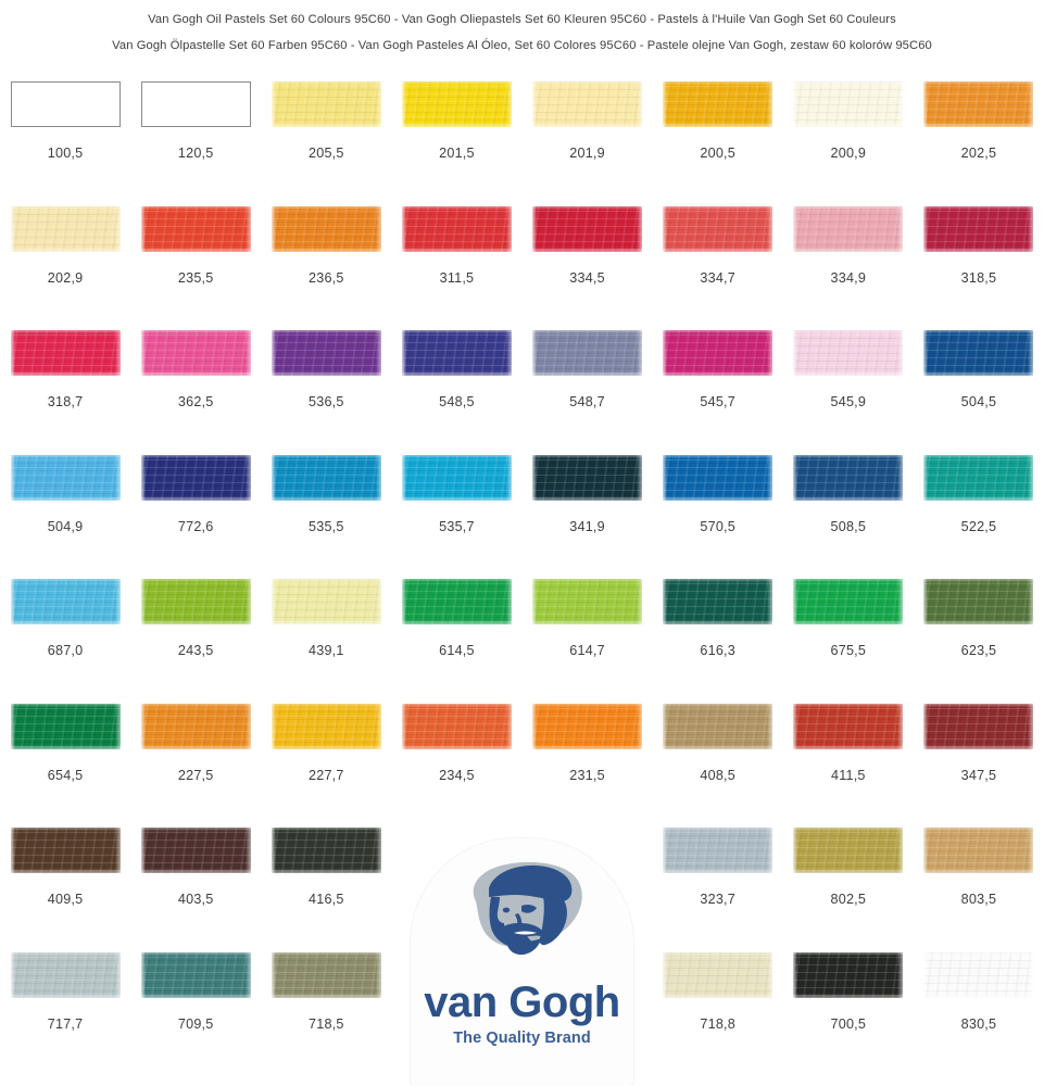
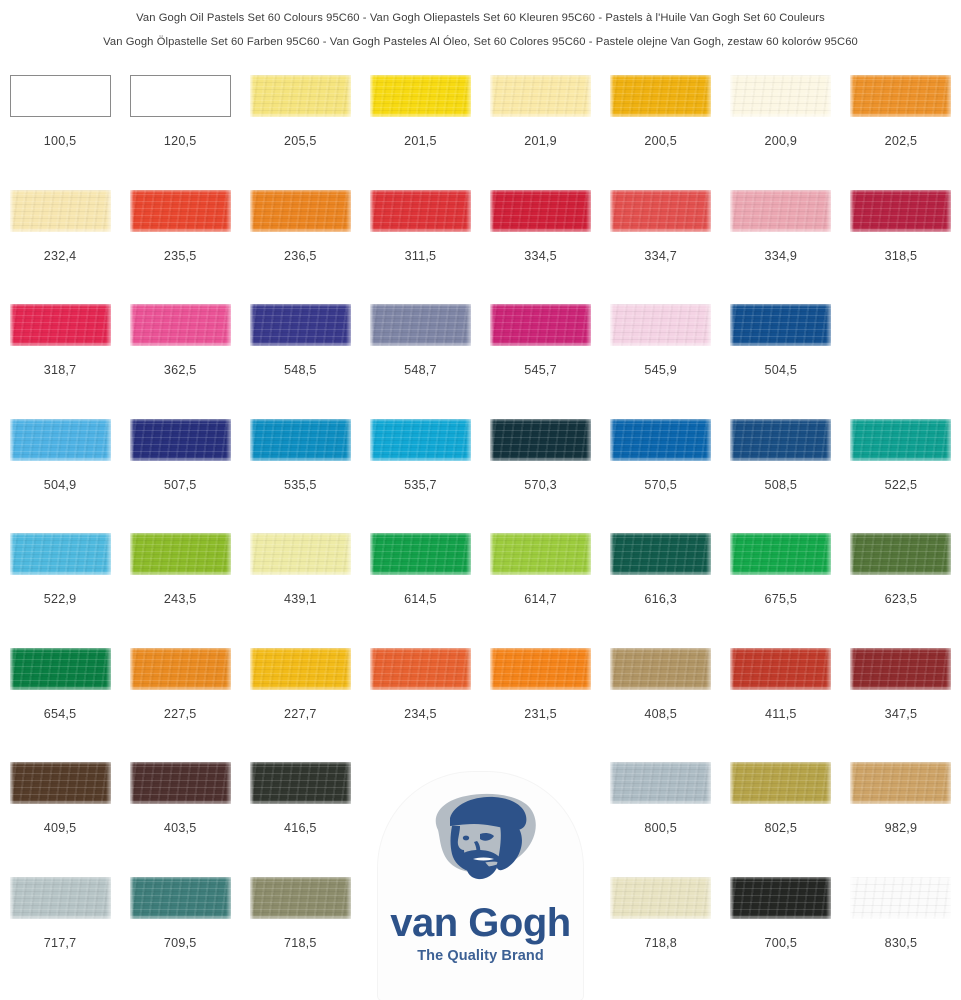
  Van Gogh Oil Pastels Set 60 Colours 95C60 - Van Gogh Oliepastels Set 60 Kleuren 95C60 - Pastels à l'Huile Van Gogh Set 60 Couleurs
  Van Gogh Ölpastelle Set 60 Farben 95C60 - Van Gogh Pasteles Al Óleo, Set 60 Colores 95C60 - Pastele olejne Van Gogh, zestaw 60 kolorów 95C60
  100,5
  120,5
  205,5
  201,5
  201,9
  200,5
  200,9
  202,5
- 202,9
+ 232,4
  235,5
  236,5
  311,5
  334,5
  334,7
  334,9
  318,5
  318,7
  362,5
- 536,5
  548,5
  548,7
  545,7
  545,9
  504,5
  504,9
- 772,6
+ 507,5
  535,5
  535,7
- 341,9
+ 570,3
  570,5
  508,5
  522,5
- 687,0
+ 522,9
  243,5
  439,1
  614,5
  614,7
  616,3
  675,5
  623,5
  654,5
  227,5
  227,7
  234,5
  231,5
  408,5
  411,5
  347,5
  409,5
  403,5
  416,5
- 323,7
+ 800,5
  802,5
- 803,5
+ 982,9
  717,7
  709,5
  718,5
  718,8
  700,5
  830,5
  van Gogh
  The Quality Brand
